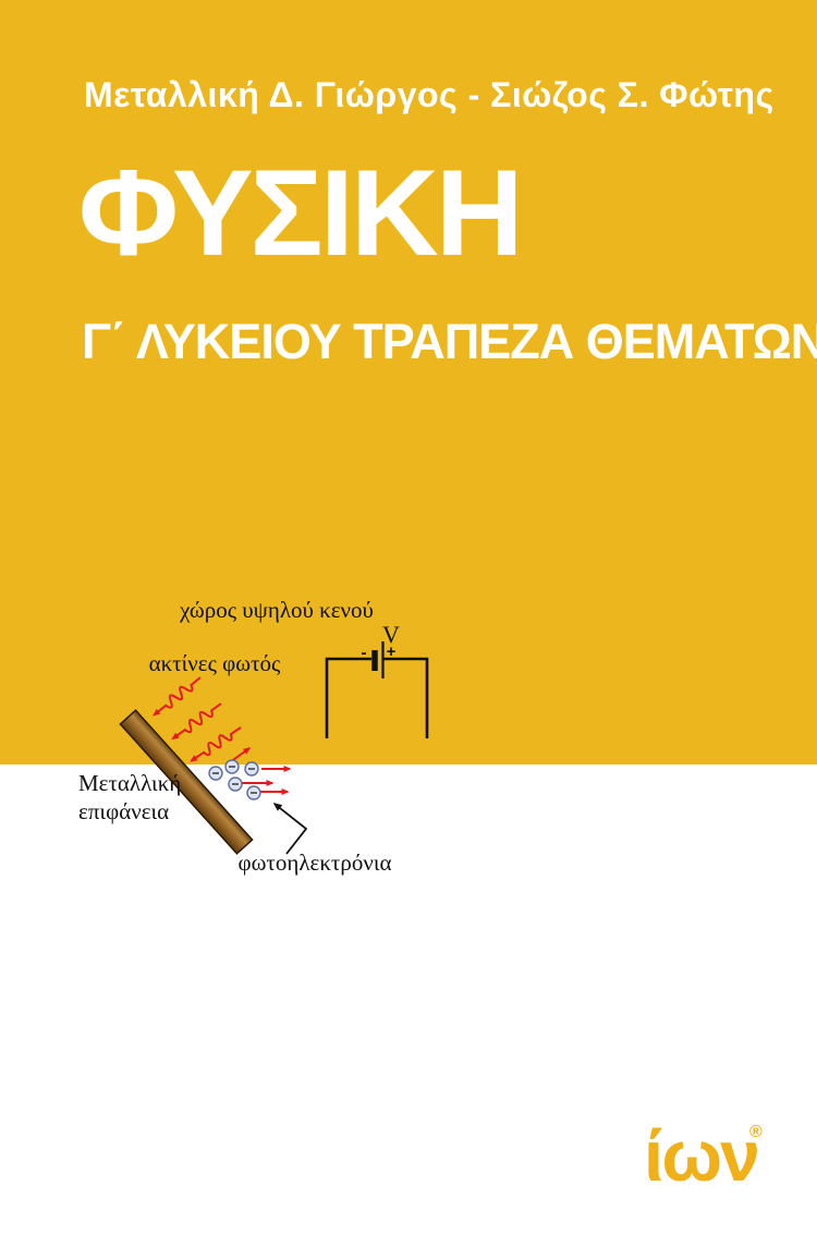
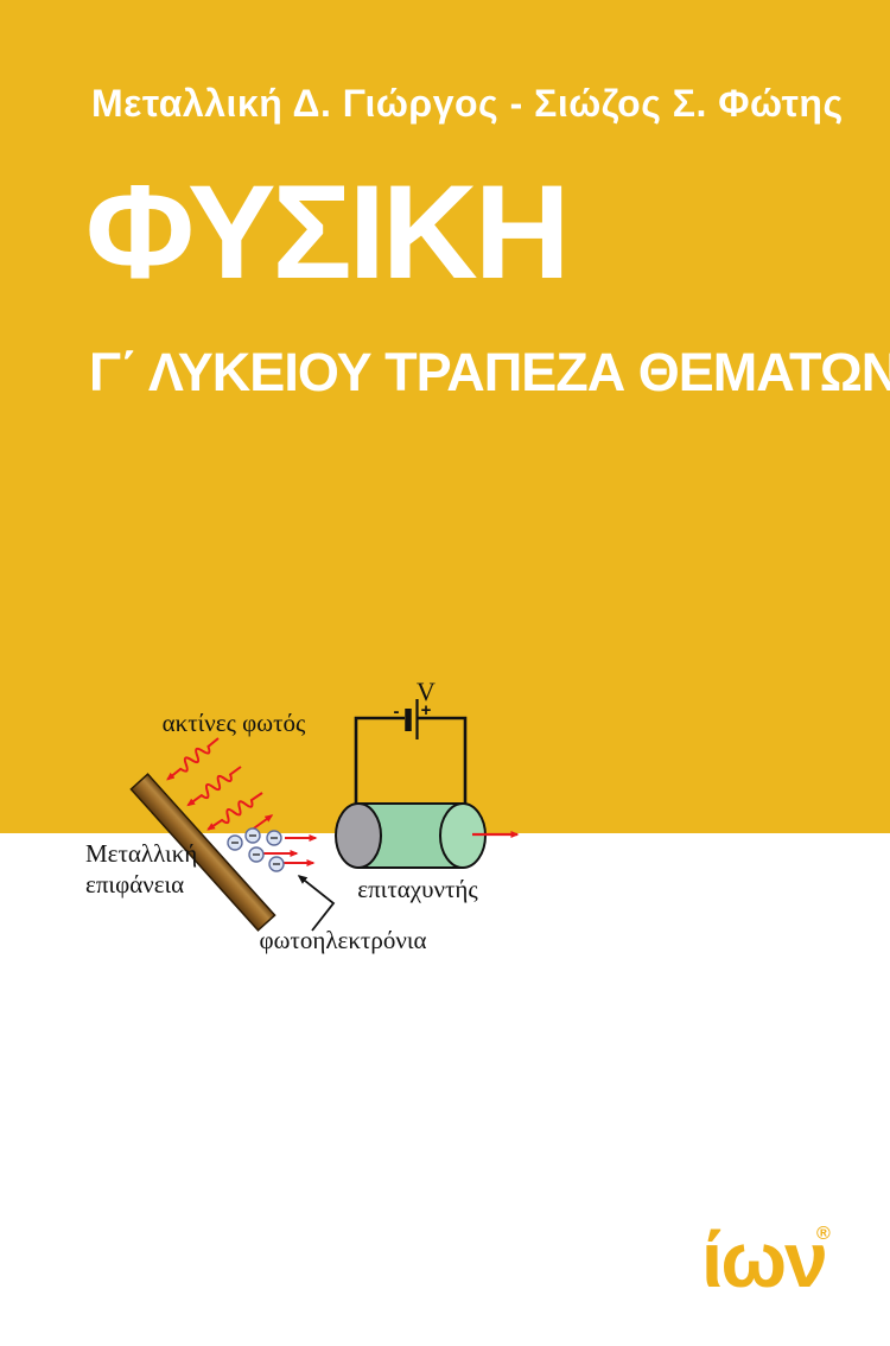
  Μεταλλική Δ. Γιώργος - Σιώζος Σ. Φώτης
  ΦΥΣΙΚΗ
  Γ΄ ΛΥΚΕΙΟΥ ΤΡΑΠΕΖΑ ΘΕΜΑΤΩΝ
- χώρος υψηλού κενού
  ακτίνες φωτός
  Μεταλλική
  επιφάνεια
  φωτοηλεκτρόνια
  -
  +
  V
+ επιταχυντής
  ίων
  ®
